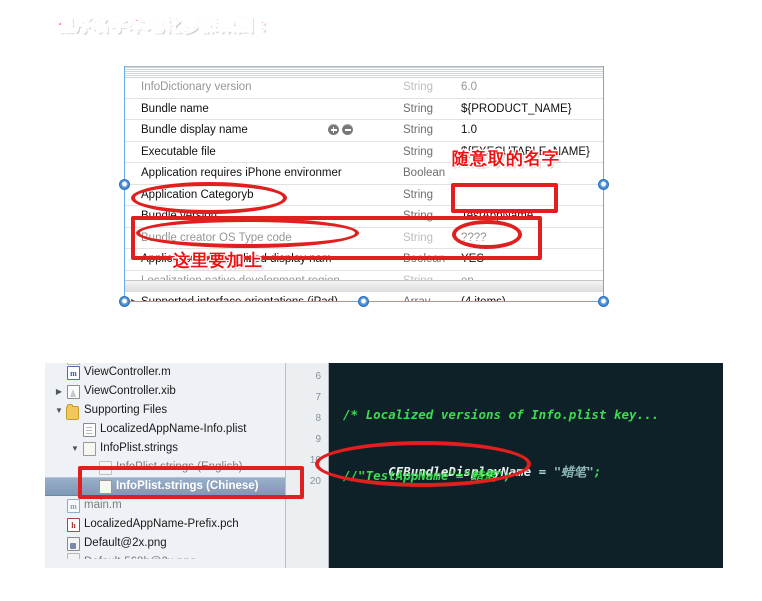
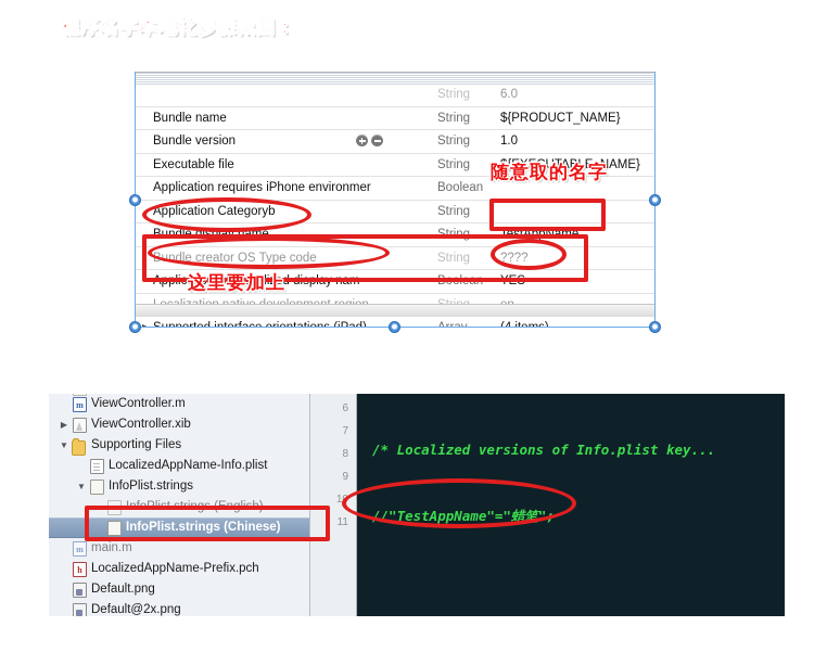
  程序名字本地化步骤截图：
- InfoDictionary version
  String
  6.0
  Bundle name
  String
  ${PRODUCT_NAME}
- Bundle display name
+ Bundle version
  String
  1.0
  Executable file
  String
  ${EXECUTABLE_NAME}
  Application requires iPhone environmer
  Boolean
  Application Categoryb
  String
- Bundle version
+ Bundle display name
  String
  TestAppName
  Bundle creator OS Type code
  String
  ????
  Application has localized display nam
  Boolean
  YES
  随意取的名字
  这里要加上
  m
  ViewController.m
  ▶
  ViewController.xib
  ▼
  Supporting Files
  LocalizedAppName-Info.plist
  ▼
  InfoPlist.strings
  InfoPlist.strings (English)
  InfoPlist.strings (Chinese)
  m
  main.m
  h
  LocalizedAppName-Prefix.pch
+ Default.png
  Default@2x.png
  6
  7
  8
  9
  10
- 20
+ 11
  /* Localized versions of Info.plist key...
- CFBundleDisplayName = "蜡笔";
  //"TestAppName"="蜡笔";
